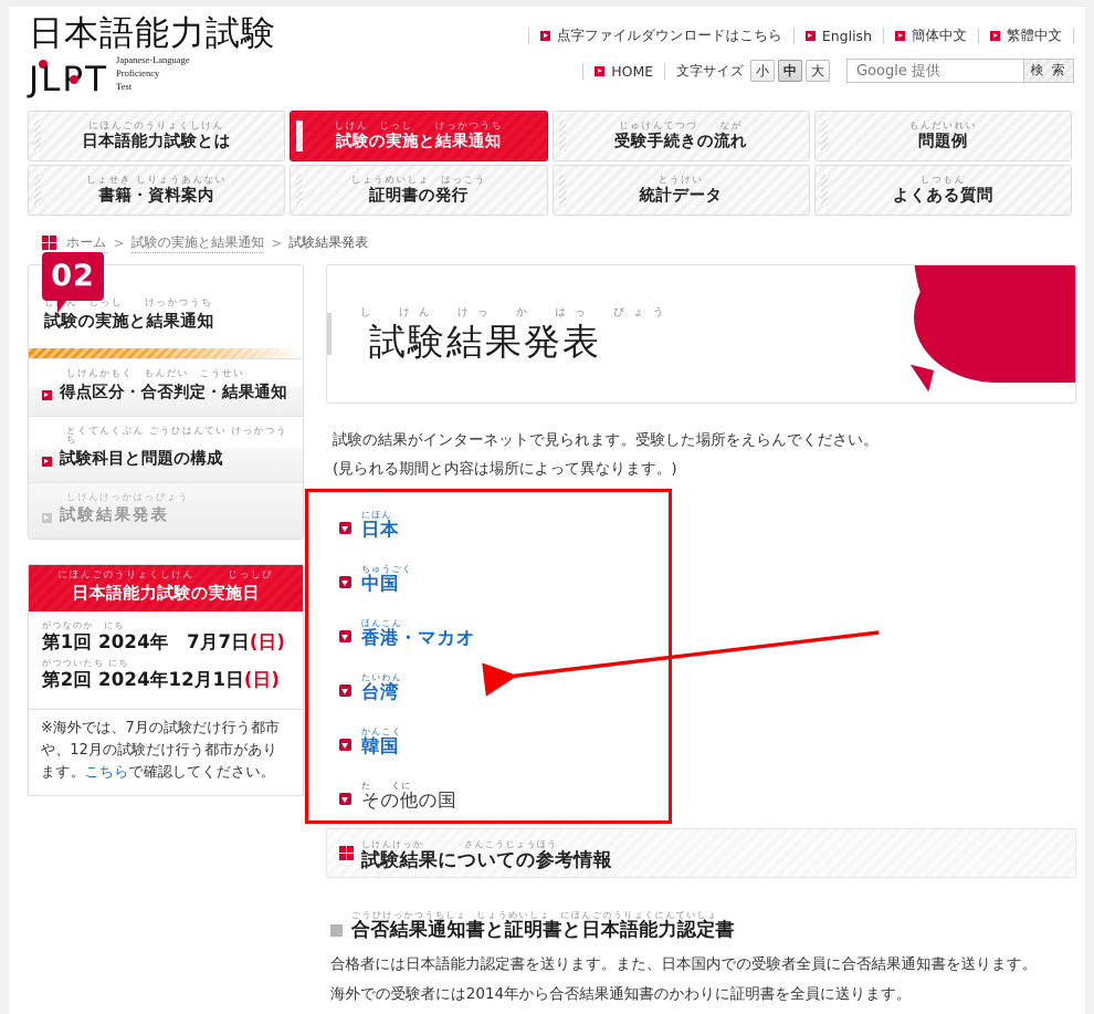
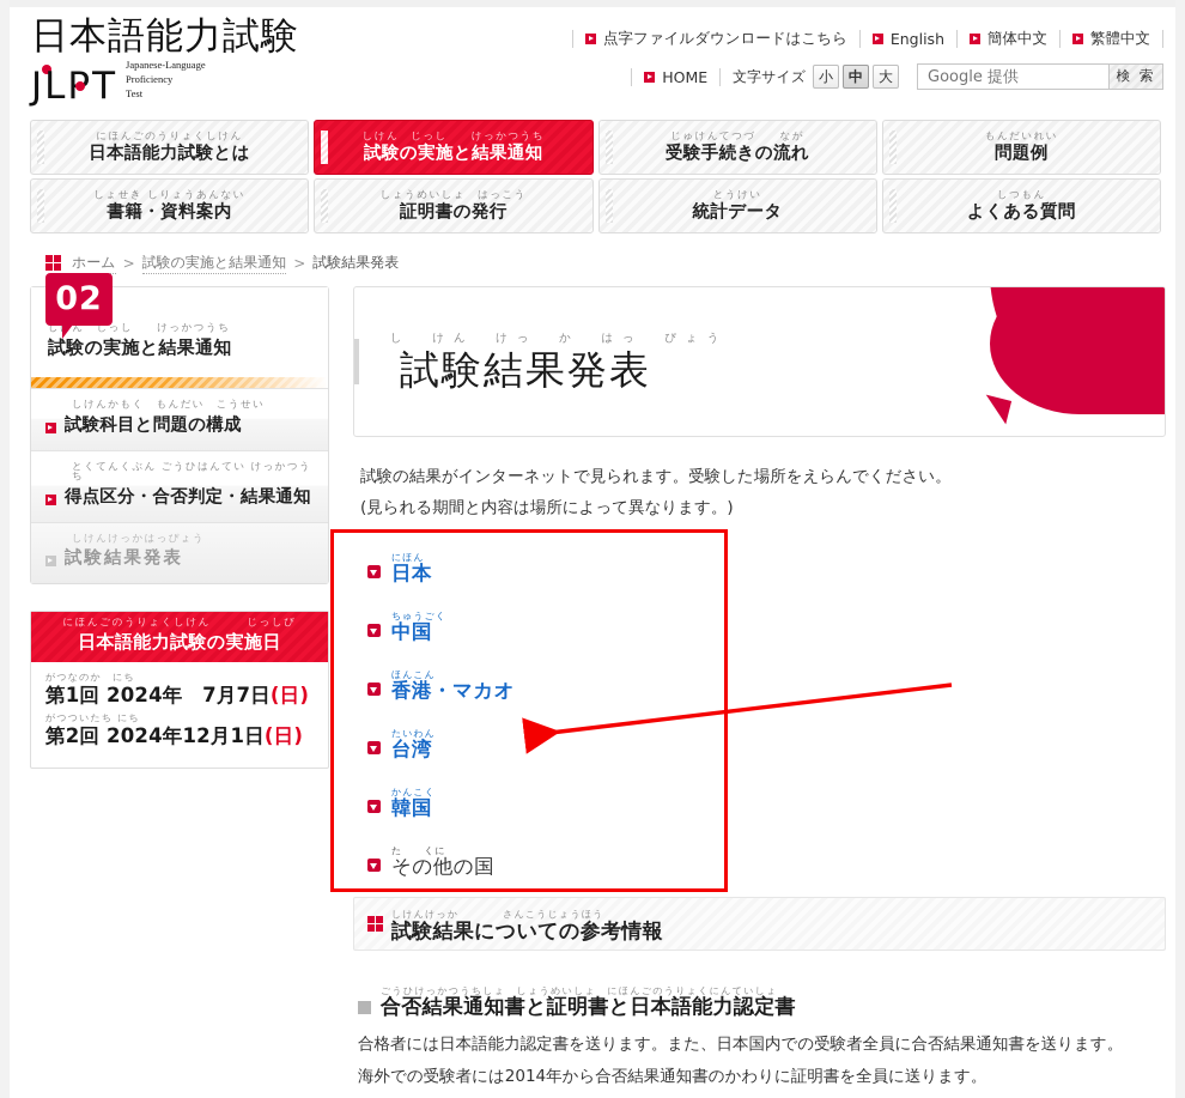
  日本語能力試験
  JLT
  Japanese-Language
  Proficiency
  Test
  点字ファイルダウンロードはこちら
  English
  簡体中文
  繁體中文
  HOME
  文字サイズ
  小
  中
  大
  Google 提供
  検 索
  にほんごのうりょくしけん
  日本語能力試験とは
  しけん じっし けっかつうち
  試験の実施と結果通知
  じゅけんてつづ なが
  受験手続きの流れ
  もんだいれい
  問題例
  しょせき しりょうあんない
  書籍・資料案内
  しょうめいしょ はっこう
  証明書の発行
  とうけい
  統計データ
  しつもん
  よくある質問
  ホーム
  >
  試験の実施と結果通知
  >
  試験結果発表
  02
  しん じっし けっかつうち
  試験の実施と結果通知
  しけんかもく もんだい こうせい
- 得点区分・合否判定・結果通知
+ 試験科目と問題の構成
  とくてんくぶん ごうひはんてい けっかつうち
- 試験科目と問題の構成
+ 得点区分・合否判定・結果通知
  しけんけっかはっぴょう
  試験結果発表
  にほんごのうりょくしけん じっしび
  日本語能力試験の実施日
  がつなのか にち
  第1回 2024年 7月7日(日)
  がつついたち にち
  第2回 2024年12月1日(日)
- ※海外では、7月の試験だけ行う都市や、12月の試験だけ行う都市があります。こちらで確認してください。
  し けん けっ か はっ ぴょう
  試験結果発表
  試験の結果がインターネットで見られます。受験した場所をえらんでください。
  (見られる期間と内容は場所によって異なります。)
  にほん
  日本
  ちゅうごく
  中国
  ほんこん
  香港・マカオ
  たいわん
  台湾
  かんこく
  韓国
  た くに
  その他の国
  しけんけっか さんこうじょうほう
  試験結果についての参考情報
  ごうひけっかつうちしょ しょうめいしょ にほんごのうりょくにんていしょ
  合否結果通知書と証明書と日本語能力認定書
  合格者には日本語能力認定書を送ります。また、日本国内での受験者全員に合否結果通知書を送ります。
  海外での受験者には2014年から合否結果通知書のかわりに証明書を全員に送ります。
